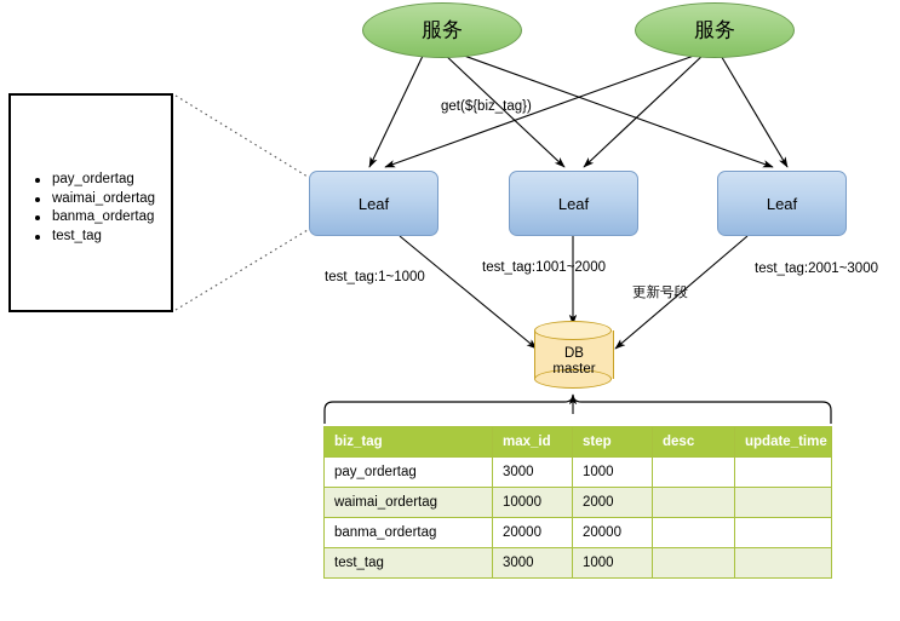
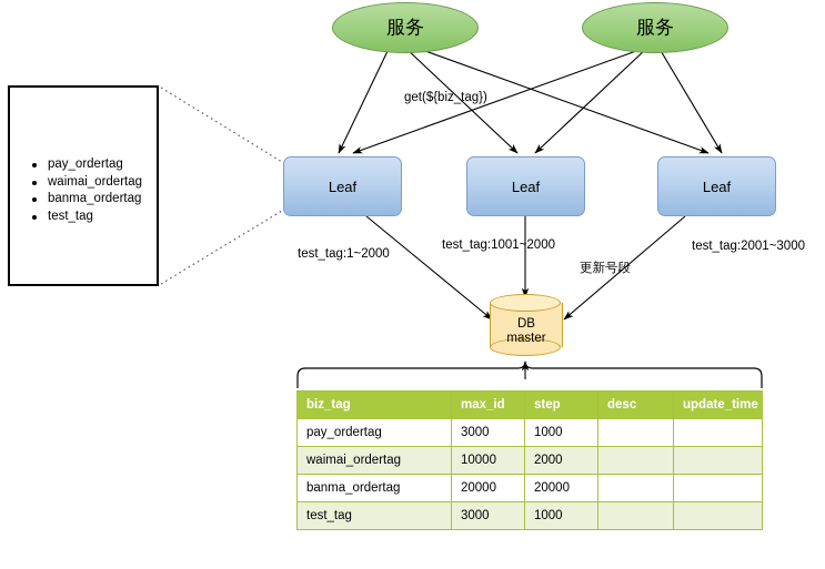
  服务
  服务
  Leaf
  Leaf
  Leaf
  DB
  master
  pay_ordertag
  waimai_ordertag
  banma_ordertag
  test_tag
  get(${biz_tag})
- test_tag:1~1000
+ test_tag:1~2000
  test_tag:1001~2000
  test_tag:2001~3000
  更新号段
  biz_tag	max_id	step	desc	update_time
  pay_ordertag	3000	1000
  waimai_ordertag	10000	2000
  banma_ordertag	20000	20000
  test_tag	3000	1000
